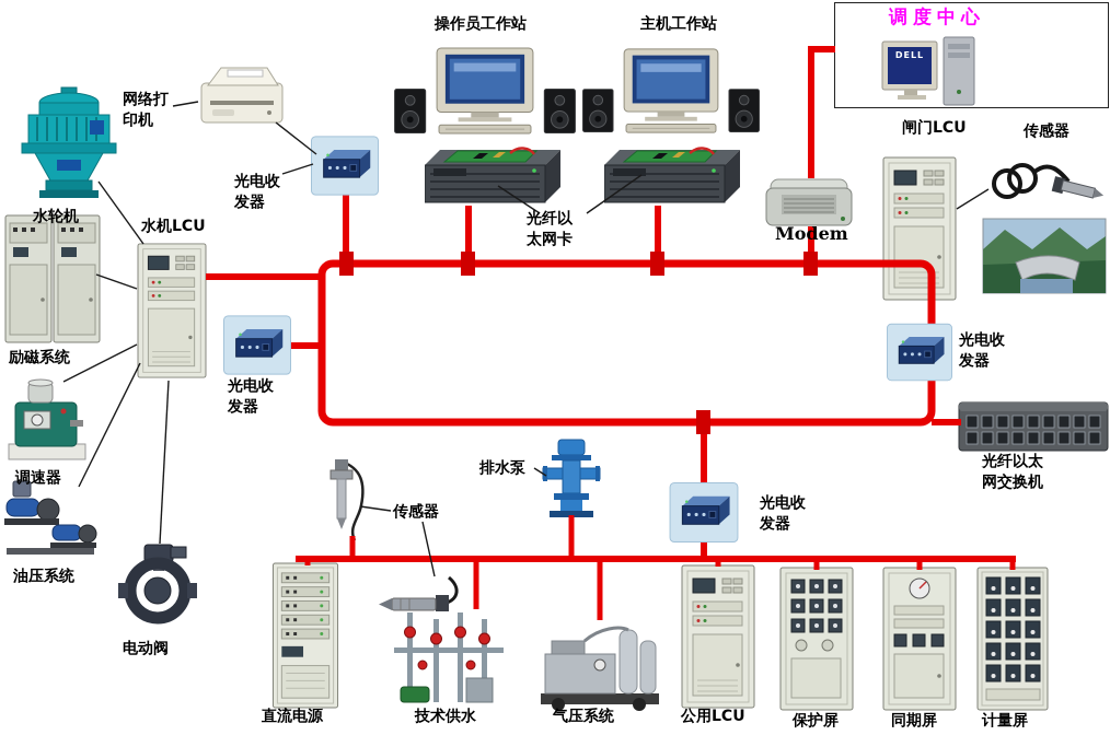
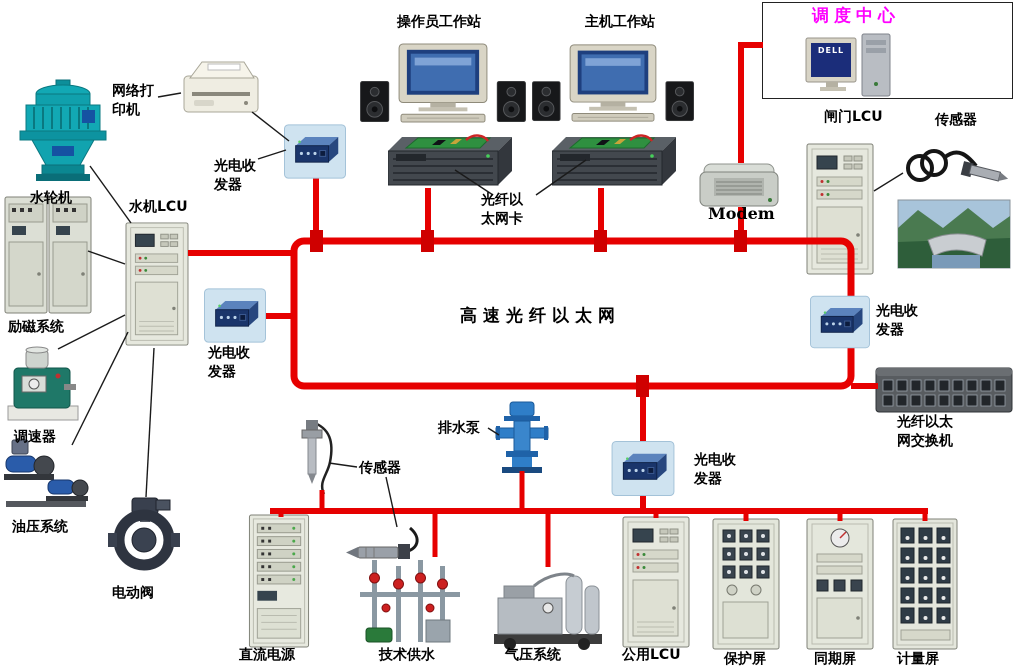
  操作员工作站
  主机工作站
  调度中心
  网络打印机
  水轮机
  水机LCU
  励磁系统
  调速器
  油压系统
  电动阀
  光电收发器
  光电收发器
  光纤以太网卡
  Modem
  闸门LCU
  传感器
  光电收发器
  光纤以太网交换机
  排水泵
  传感器
  光电收发器
  直流电源
  技术供水
  气压系统
  公用LCU
  保护屏
  同期屏
  计量屏
+ 高速光纤以太网
  DELL
